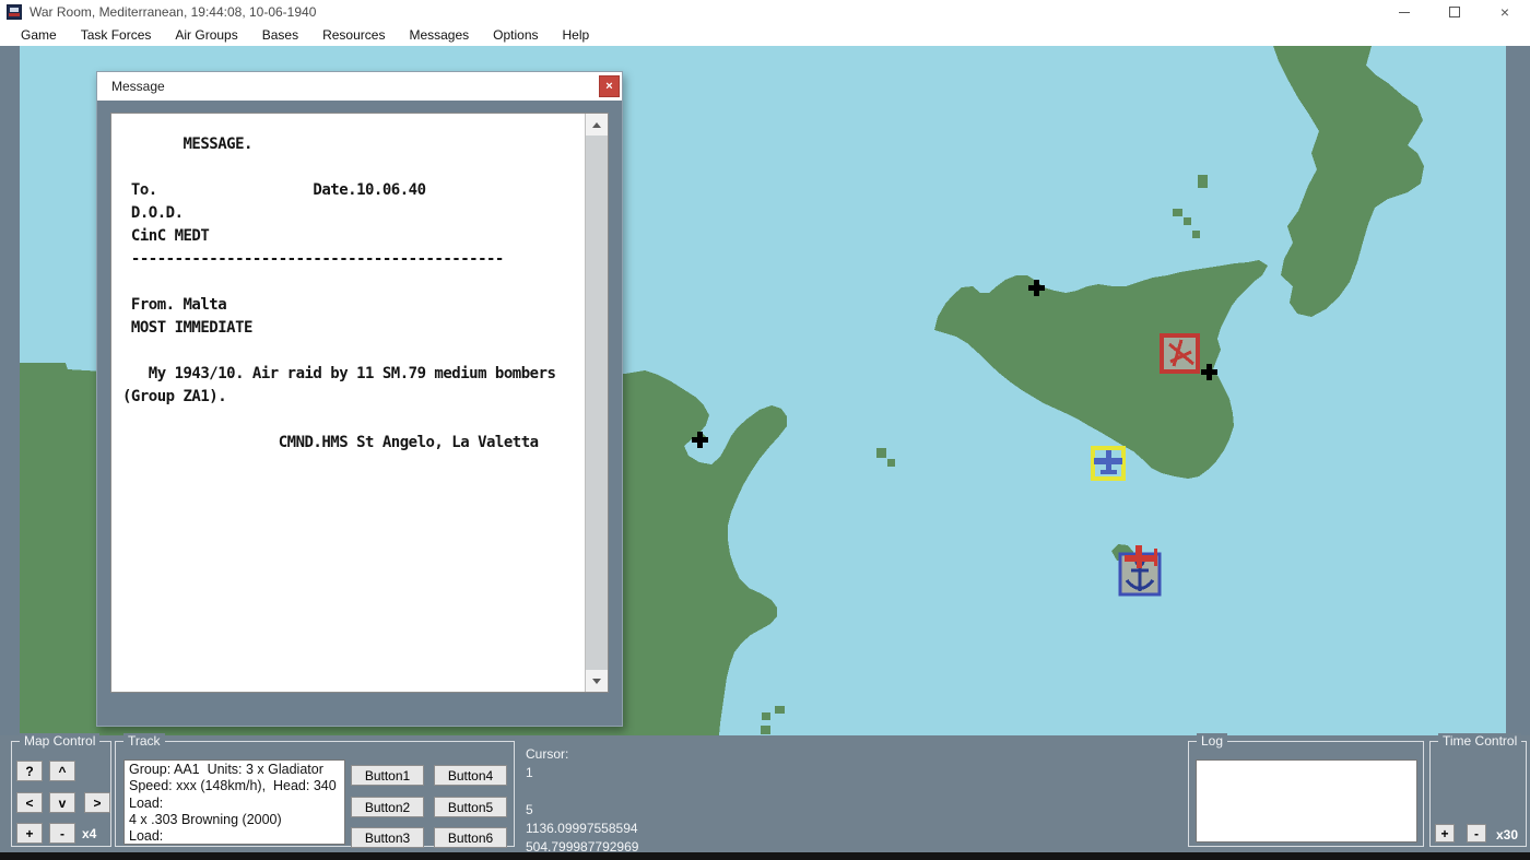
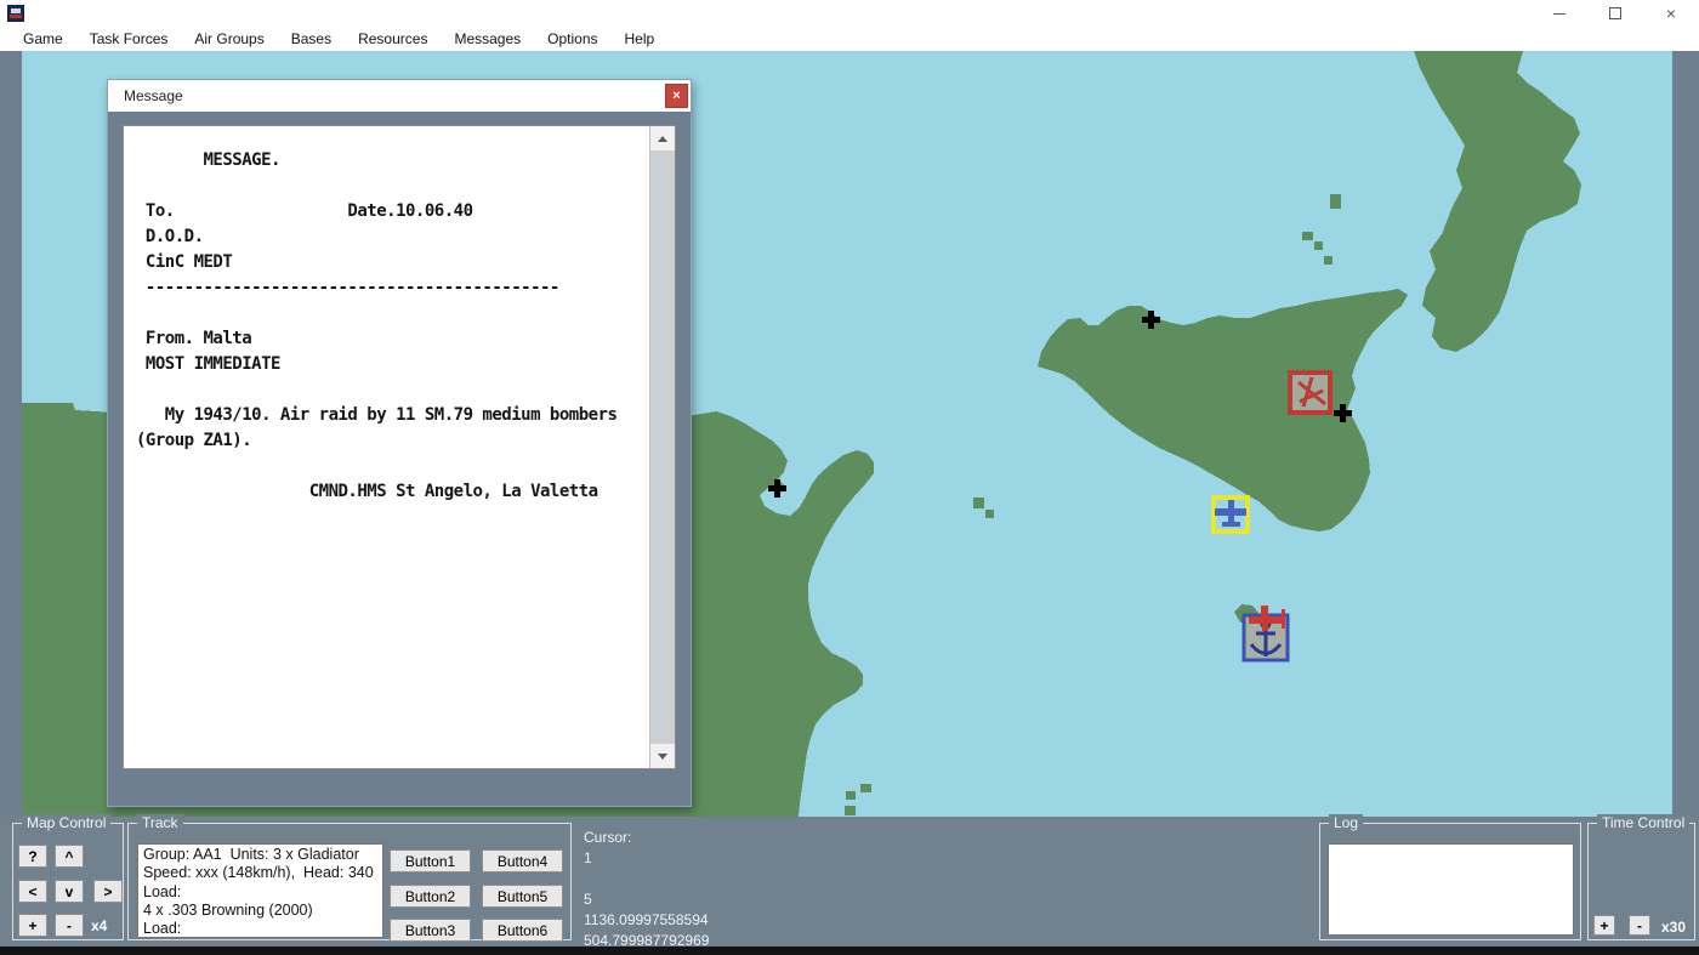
- War Room, Mediterranean, 19:44:08, 10-06-1940
  ×
  Game
  Task Forces
  Air Groups
  Bases
  Resources
  Messages
  Options
  Help
  Message
  ×
  MESSAGE.
  To. Date.10.06.40
  D.O.D.
  CinC MEDT
  -------------------------------------------
  From. Malta
  MOST IMMEDIATE
  My 1943/10. Air raid by 11 SM.79 medium bombers
  (Group ZA1).
  CMND.HMS St Angelo, La Valetta
  Map Control
  ?
  ^
  <
  v
  >
  +
  -
  x4
  Track
  Group: AA1 Units: 3 x Gladiator
  Speed: xxx (148km/h), Head: 340
  Load:
  4 x .303 Browning (2000)
  Load:
  Button1
  Button2
  Button3
  Button4
  Button5
  Button6
  Cursor:
  1
  5
  1136.09997558594
  504.799987792969
  Log
  Time Control
  +
  -
  x30
